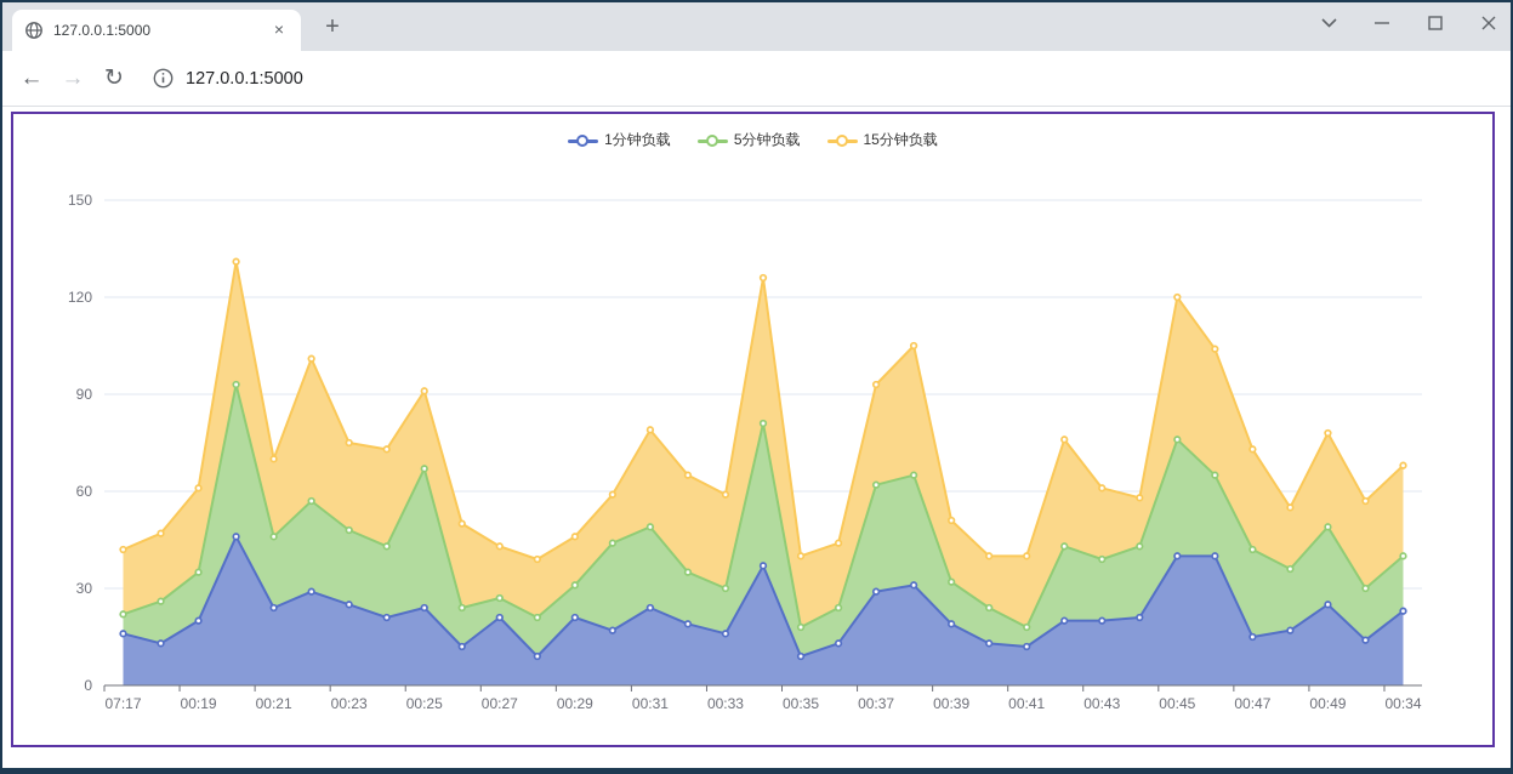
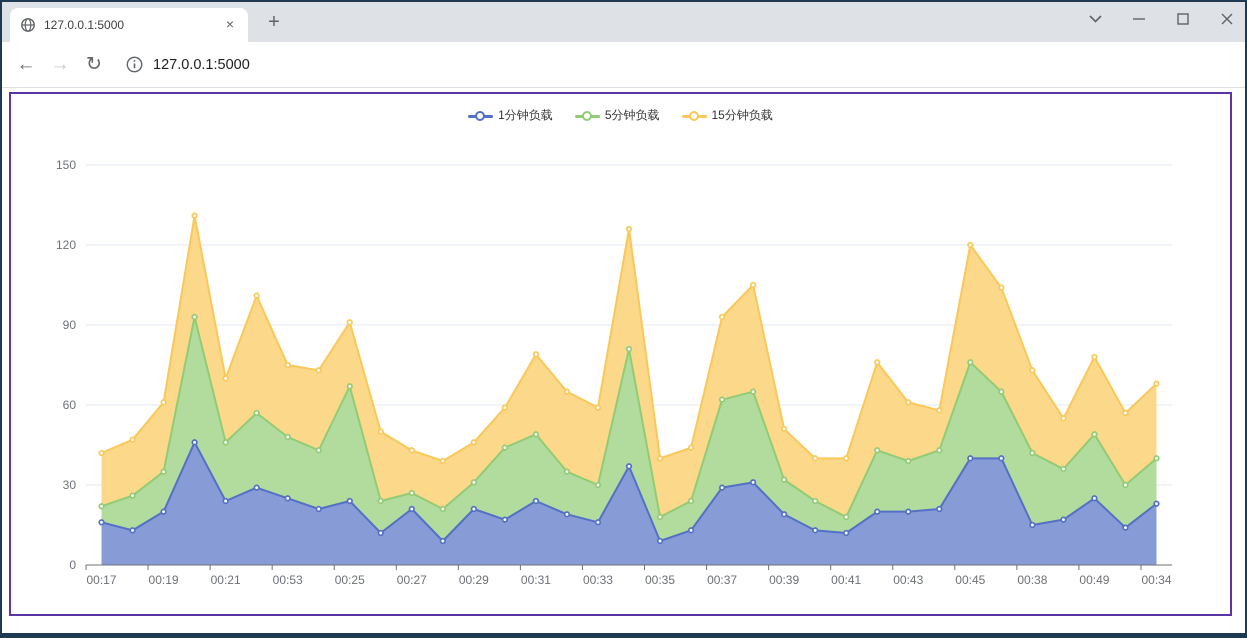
  127.0.0.1:5000
  ×
  +
  ←
  →
  ↻
  127.0.0.1:5000
  0
  30
  60
  90
  120
  150
- 07:17
+ 00:17
  00:19
  00:21
- 00:23
+ 00:53
  00:25
  00:27
  00:29
  00:31
  00:33
  00:35
  00:37
  00:39
  00:41
  00:43
  00:45
- 00:47
+ 00:38
  00:49
  00:34
  1分钟负载
  5分钟负载
  15分钟负载
